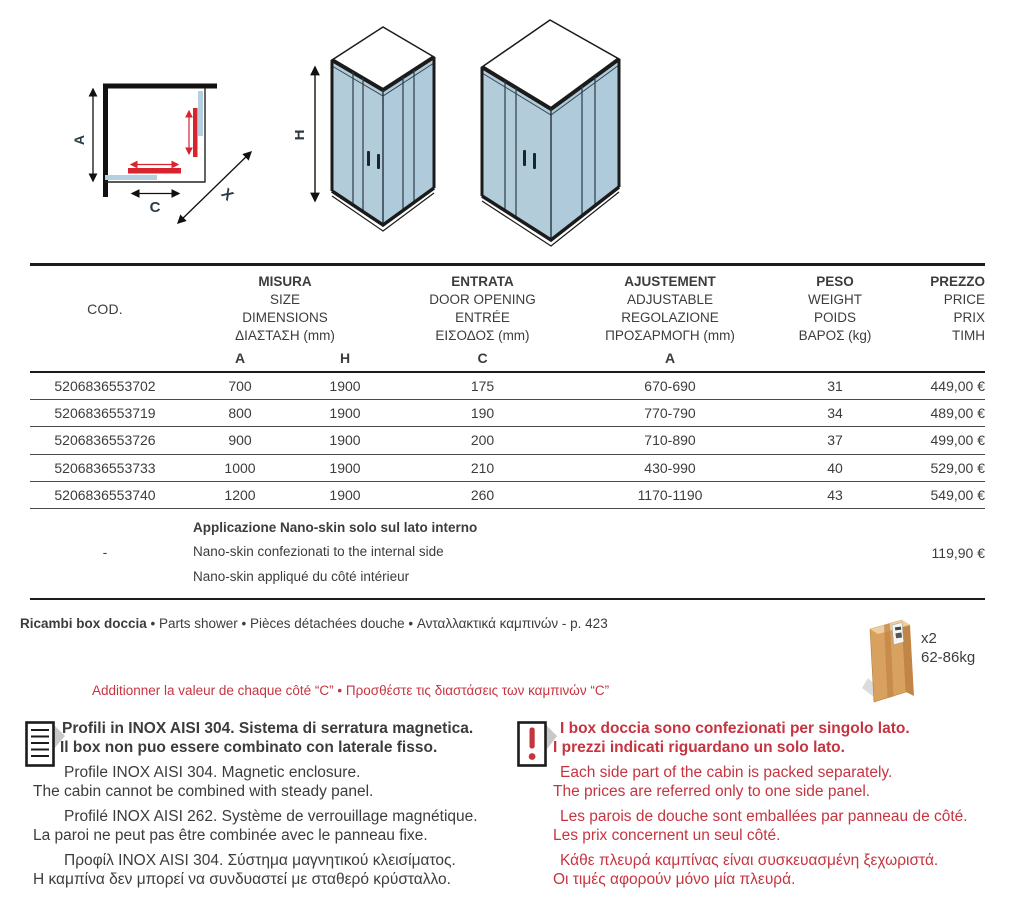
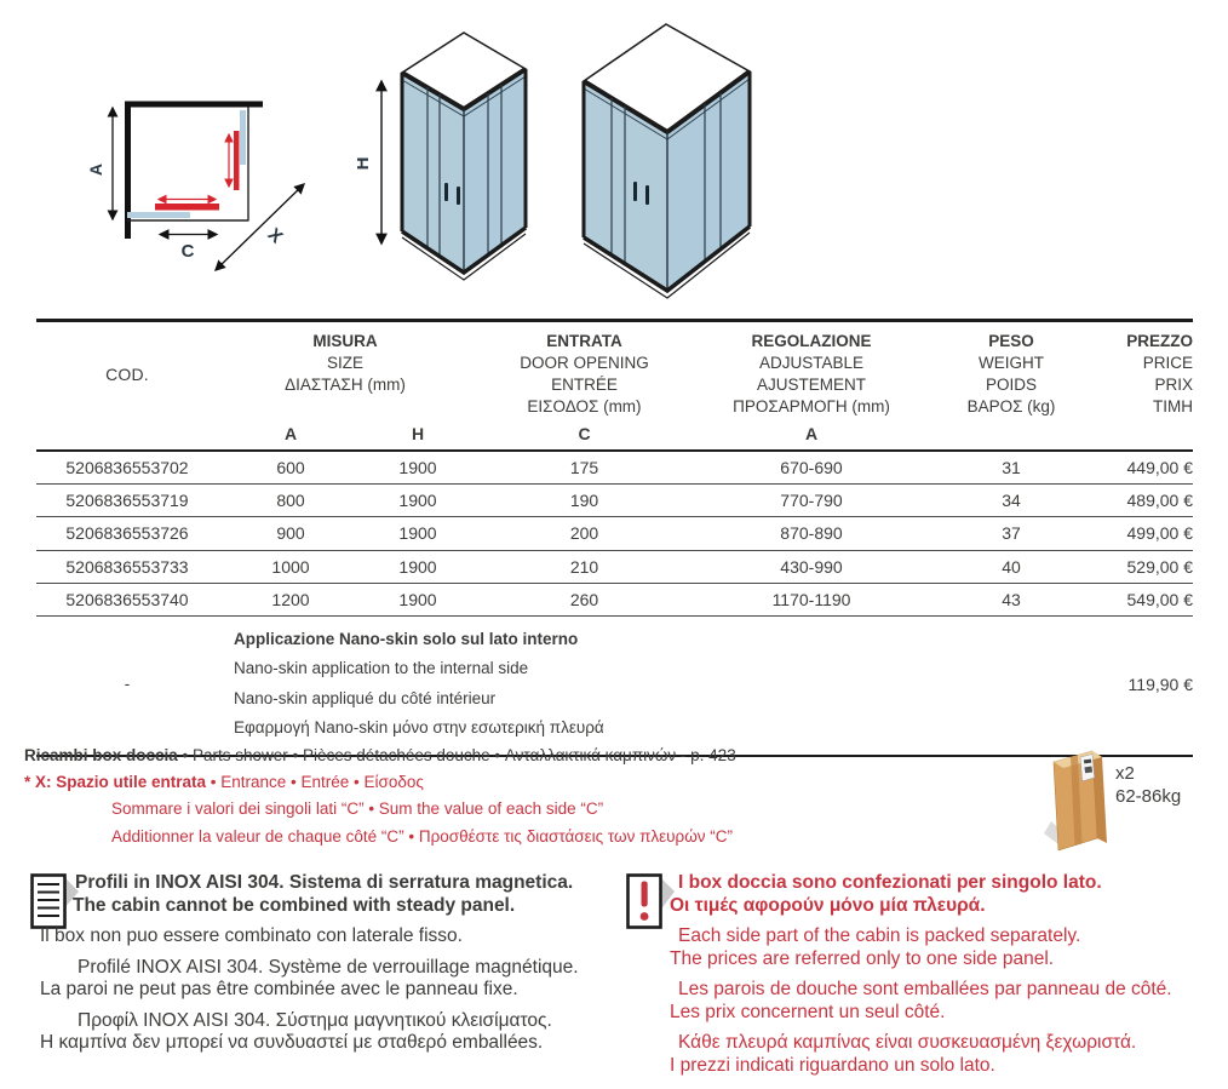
  C
  COD.
  MISURA
  SIZE
- DIMENSIONS
  ΔΙΑΣΤΑΣΗ (mm)
  ENTRATA
  DOOR OPENING
  ENTRÉE
  ΕΙΣΟΔΟΣ (mm)
- AJUSTEMENT
+ REGOLAZIONE
  ADJUSTABLE
- REGOLAZIONE
+ AJUSTEMENT
  ΠΡΟΣΑΡΜΟΓΗ (mm)
  PESO
  WEIGHT
  POIDS
  ΒΑΡΟΣ (kg)
  PREZZO
  PRICE
  PRIX
  ΤΙΜΗ
  A
  H
  C
  A
  5206836553702
- 700
+ 600
  1900
  175
  670-690
  31
  449,00 €
  5206836553719
  800
  1900
  190
  770-790
  34
  489,00 €
  5206836553726
  900
  1900
  200
- 710-890
+ 870-890
  37
  499,00 €
  5206836553733
  1000
  1900
  210
  430-990
  40
  529,00 €
  5206836553740
  1200
  1900
  260
  1170-1190
  43
  549,00 €
  -
  Applicazione Nano-skin solo sul lato interno
- Nano-skin confezionati to the internal side
+ Nano-skin application to the internal side
  Nano-skin appliqué du côté intérieur
+ Εφαρμογή Nano-skin μόνο στην εσωτερική πλευρά
  119,90 €
  Ricambi box doccia • Parts shower • Pièces détachées douche • Ανταλλακτικά καμπινών - p. 423
+ * X: Spazio utile entrata • Entrance • Entrée • Είσοδος
+ Sommare i valori dei singoli lati “C” • Sum the value of each side “C”
- Additionner la valeur de chaque côté “C” • Προσθέστε τις διαστάσεις των καμπινών “C”
+ Additionner la valeur de chaque côté “C” • Προσθέστε τις διαστάσεις των πλευρών “C”
  x2
  62-86kg
  Profili in INOX AISI 304. Sistema di serratura magnetica.
- Il box non puo essere combinato con laterale fisso.
+ The cabin cannot be combined with steady panel.
- Profile INOX AISI 304. Magnetic enclosure.
- The cabin cannot be combined with steady panel.
+ Il box non puo essere combinato con laterale fisso.
- Profilé INOX AISI 262. Système de verrouillage magnétique.
+ Profilé INOX AISI 304. Système de verrouillage magnétique.
  La paroi ne peut pas être combinée avec le panneau fixe.
  Προφίλ INOX AISI 304. Σύστημα μαγνητικού κλεισίματος.
- Η καμπίνα δεν μπορεί να συνδυαστεί με σταθερό κρύσταλλο.
+ Η καμπίνα δεν μπορεί να συνδυαστεί με σταθερό emballées.
  I box doccia sono confezionati per singolo lato.
- I prezzi indicati riguardano un solo lato.
+ Οι τιμές αφορούν μόνο μία πλευρά.
  Each side part of the cabin is packed separately.
  The prices are referred only to one side panel.
  Les parois de douche sont emballées par panneau de côté.
  Les prix concernent un seul côté.
  Κάθε πλευρά καμπίνας είναι συσκευασμένη ξεχωριστά.
- Οι τιμές αφορούν μόνο μία πλευρά.
+ I prezzi indicati riguardano un solo lato.
